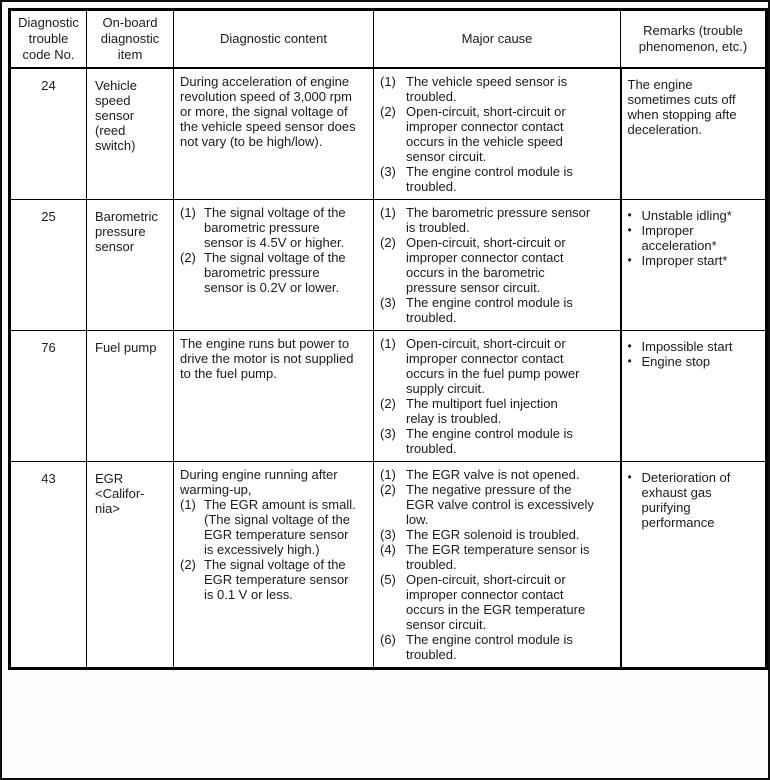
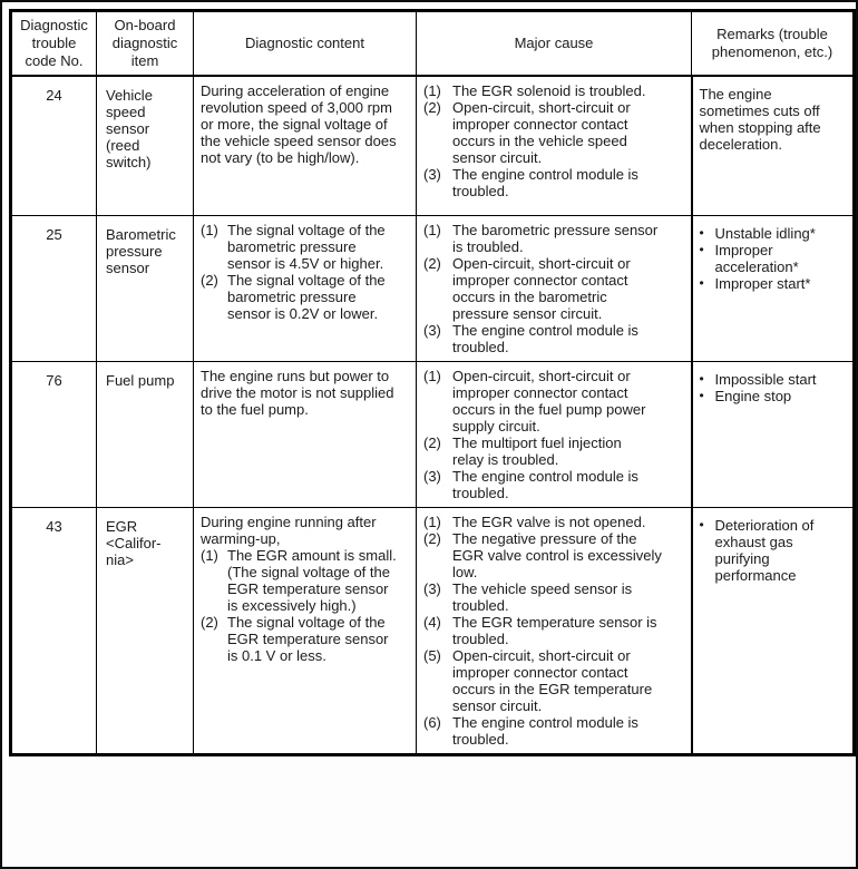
  Diagnostic trouble code No.	On-board diagnostic item	Diagnostic content	Major cause	Remarks (trouble phenomenon, etc.)
- 24	Vehicle speed sensor (reed switch)	During acceleration of engine revolution speed of 3,000 rpm or more, the signal voltage of the vehicle speed sensor does not vary (to be high/low).	(1) The vehicle speed sensor is troubled.(2) Open-circuit, short-circuit or improper connector contact occurs in the vehicle speed sensor circuit.(3) The engine control module is troubled.	The engine sometimes cuts off when stopping afte deceleration.
+ 24	Vehicle speed sensor (reed switch)	During acceleration of engine revolution speed of 3,000 rpm or more, the signal voltage of the vehicle speed sensor does not vary (to be high/low).	(1) The EGR solenoid is troubled.(2) Open-circuit, short-circuit or improper connector contact occurs in the vehicle speed sensor circuit.(3) The engine control module is troubled.	The engine sometimes cuts off when stopping afte deceleration.
  25	Barometric pressure sensor	(1) The signal voltage of the barometric pressure sensor is 4.5V or higher.(2) The signal voltage of the barometric pressure sensor is 0.2V or lower.	(1) The barometric pressure sensor is troubled.(2) Open-circuit, short-circuit or improper connector contact occurs in the barometric pressure sensor circuit.(3) The engine control module is troubled.	• Unstable idling*• Improper acceleration*• Improper start*
  76	Fuel pump	The engine runs but power to drive the motor is not supplied to the fuel pump.	(1) Open-circuit, short-circuit or improper connector contact occurs in the fuel pump power supply circuit.(2) The multiport fuel injection relay is troubled.(3) The engine control module is troubled.	• Impossible start• Engine stop
- 43	EGR <Califor- nia>	During engine running after warming-up,(1) The EGR amount is small. (The signal voltage of the EGR temperature sensor is excessively high.)(2) The signal voltage of the EGR temperature sensor is 0.1 V or less.	(1) The EGR valve is not opened.(2) The negative pressure of the EGR valve control is excessively low.(3) The EGR solenoid is troubled.(4) The EGR temperature sensor is troubled.(5) Open-circuit, short-circuit or improper connector contact occurs in the EGR temperature sensor circuit.(6) The engine control module is troubled.	• Deterioration of exhaust gas purifying performance
+ 43	EGR <Califor- nia>	During engine running after warming-up,(1) The EGR amount is small. (The signal voltage of the EGR temperature sensor is excessively high.)(2) The signal voltage of the EGR temperature sensor is 0.1 V or less.	(1) The EGR valve is not opened.(2) The negative pressure of the EGR valve control is excessively low.(3) The vehicle speed sensor is troubled.(4) The EGR temperature sensor is troubled.(5) Open-circuit, short-circuit or improper connector contact occurs in the EGR temperature sensor circuit.(6) The engine control module is troubled.	• Deterioration of exhaust gas purifying performance
